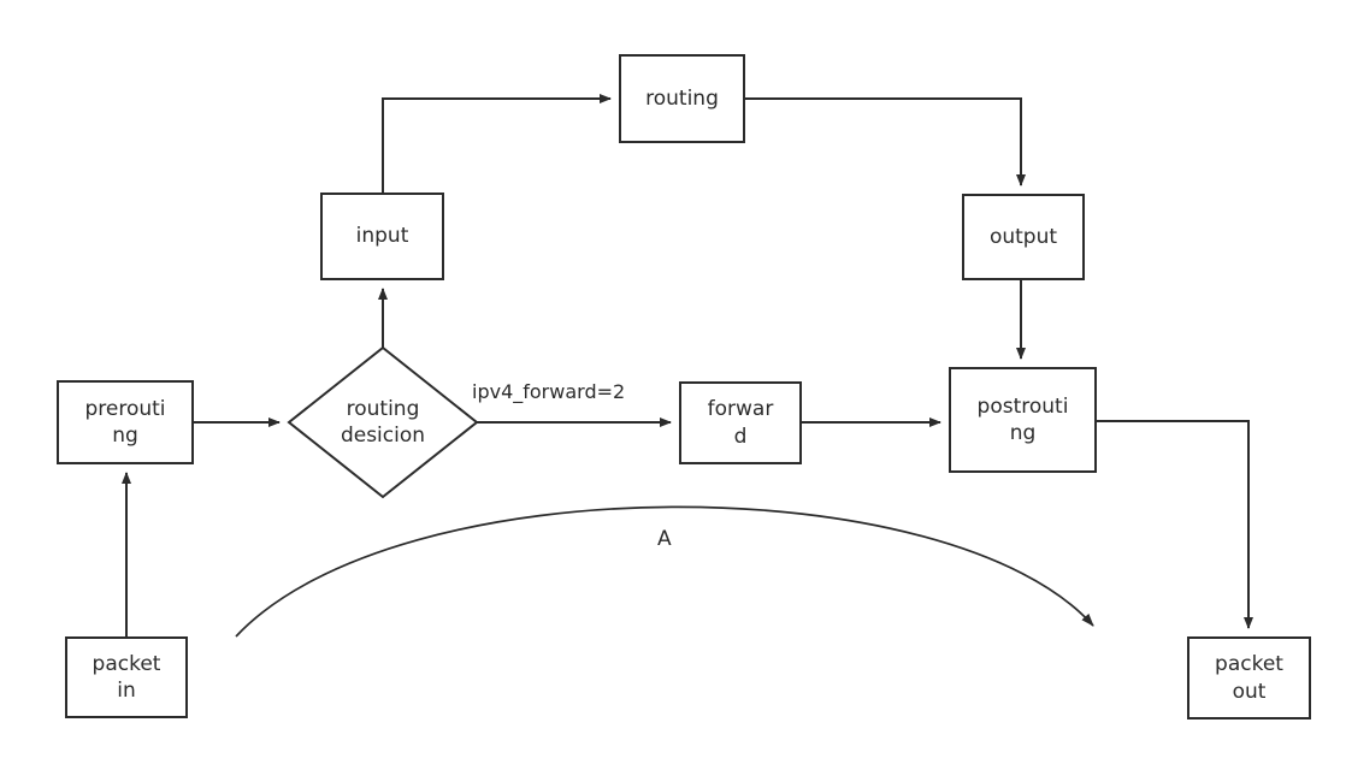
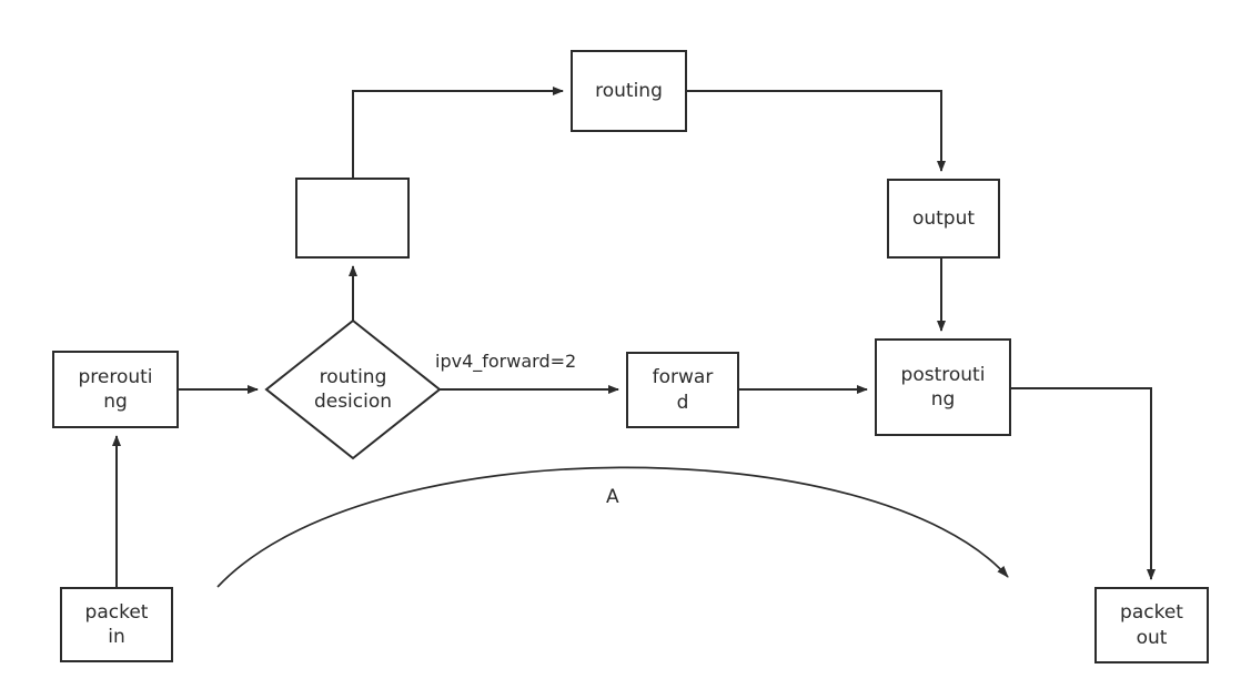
  packet
  in
  prerouti
  ng
  routing
  desicion
- input
  routing
  output
  forwar
  d
  postrouti
  ng
  packet
  out
  ipv4_forward=2
  A
